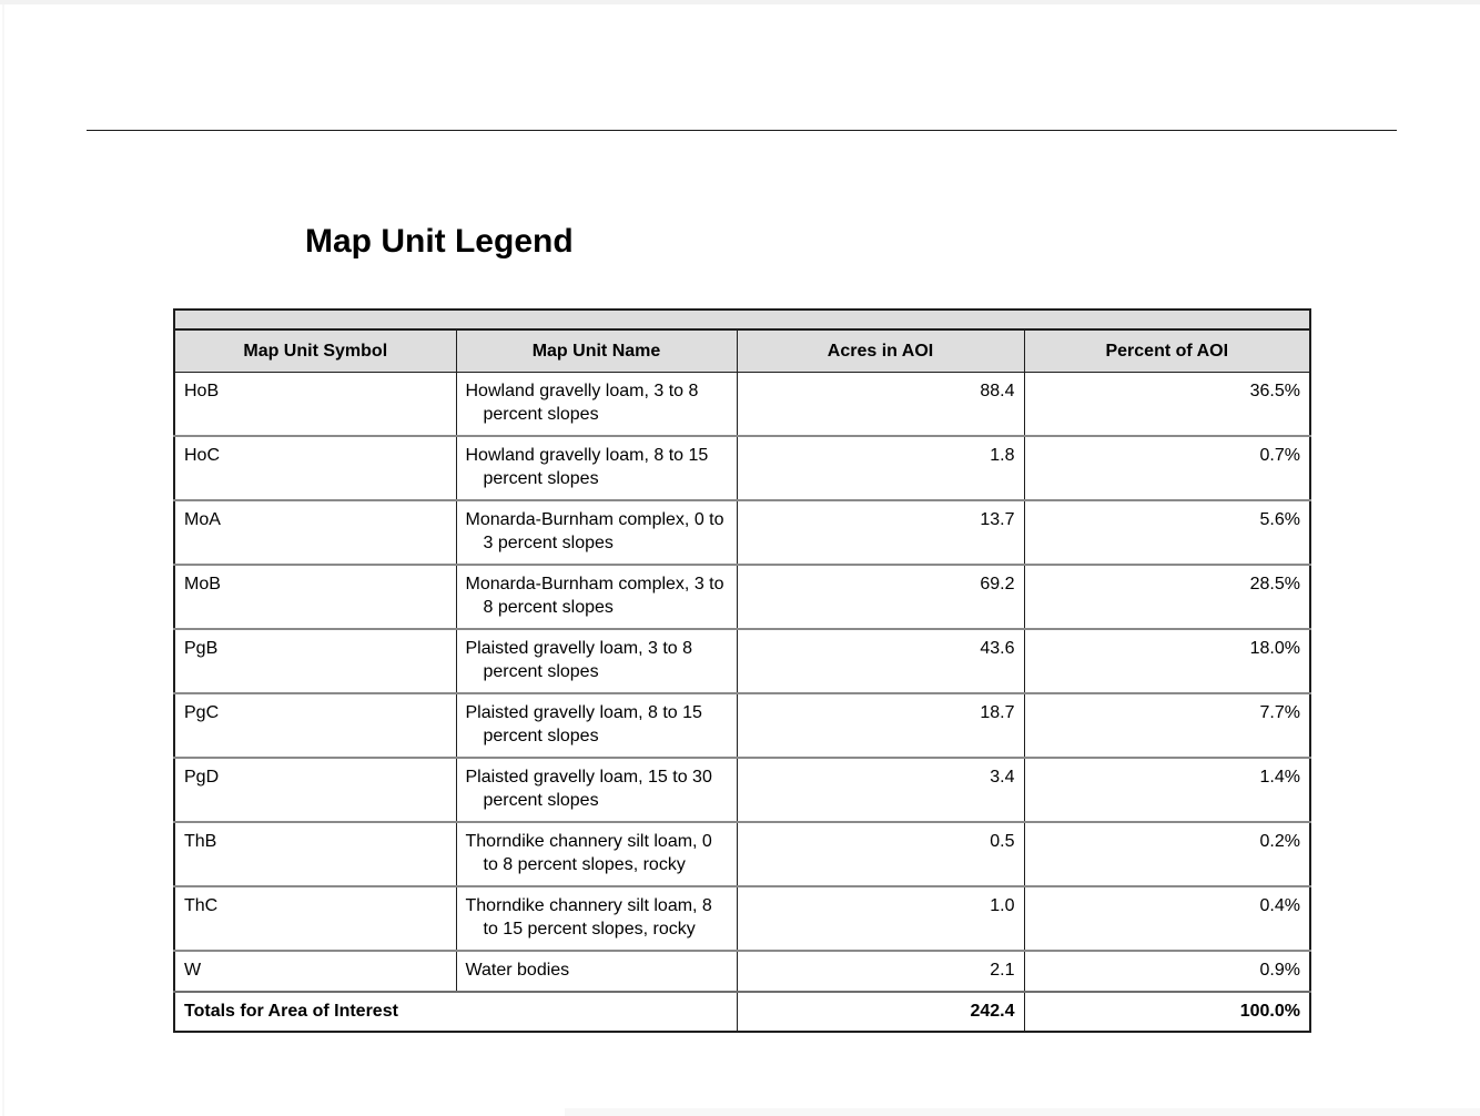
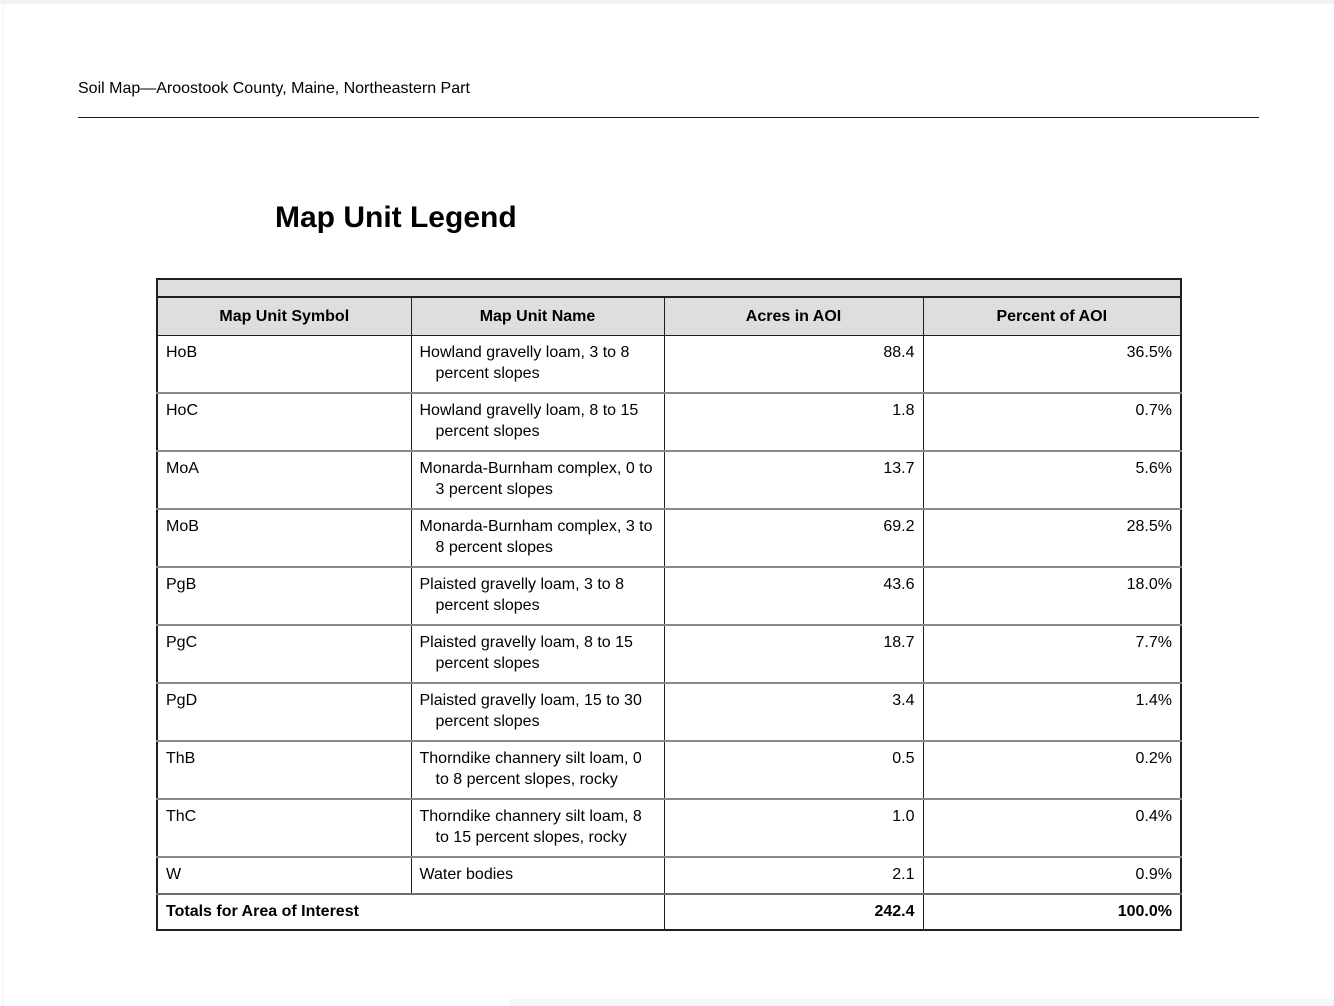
+ Soil Map—Aroostook County, Maine, Northeastern Part
  Map Unit Legend
  Map Unit Symbol	Map Unit Name	Acres in AOI	Percent of AOI
  HoB	Howland gravelly loam, 3 to 8 percent slopes	88.4	36.5%
  HoC	Howland gravelly loam, 8 to 15 percent slopes	1.8	0.7%
  MoA	Monarda-Burnham complex, 0 to 3 percent slopes	13.7	5.6%
  MoB	Monarda-Burnham complex, 3 to 8 percent slopes	69.2	28.5%
  PgB	Plaisted gravelly loam, 3 to 8 percent slopes	43.6	18.0%
  PgC	Plaisted gravelly loam, 8 to 15 percent slopes	18.7	7.7%
  PgD	Plaisted gravelly loam, 15 to 30 percent slopes	3.4	1.4%
  ThB	Thorndike channery silt loam, 0 to 8 percent slopes, rocky	0.5	0.2%
  ThC	Thorndike channery silt loam, 8 to 15 percent slopes, rocky	1.0	0.4%
  W	Water bodies	2.1	0.9%
  Totals for Area of Interest	242.4	100.0%
